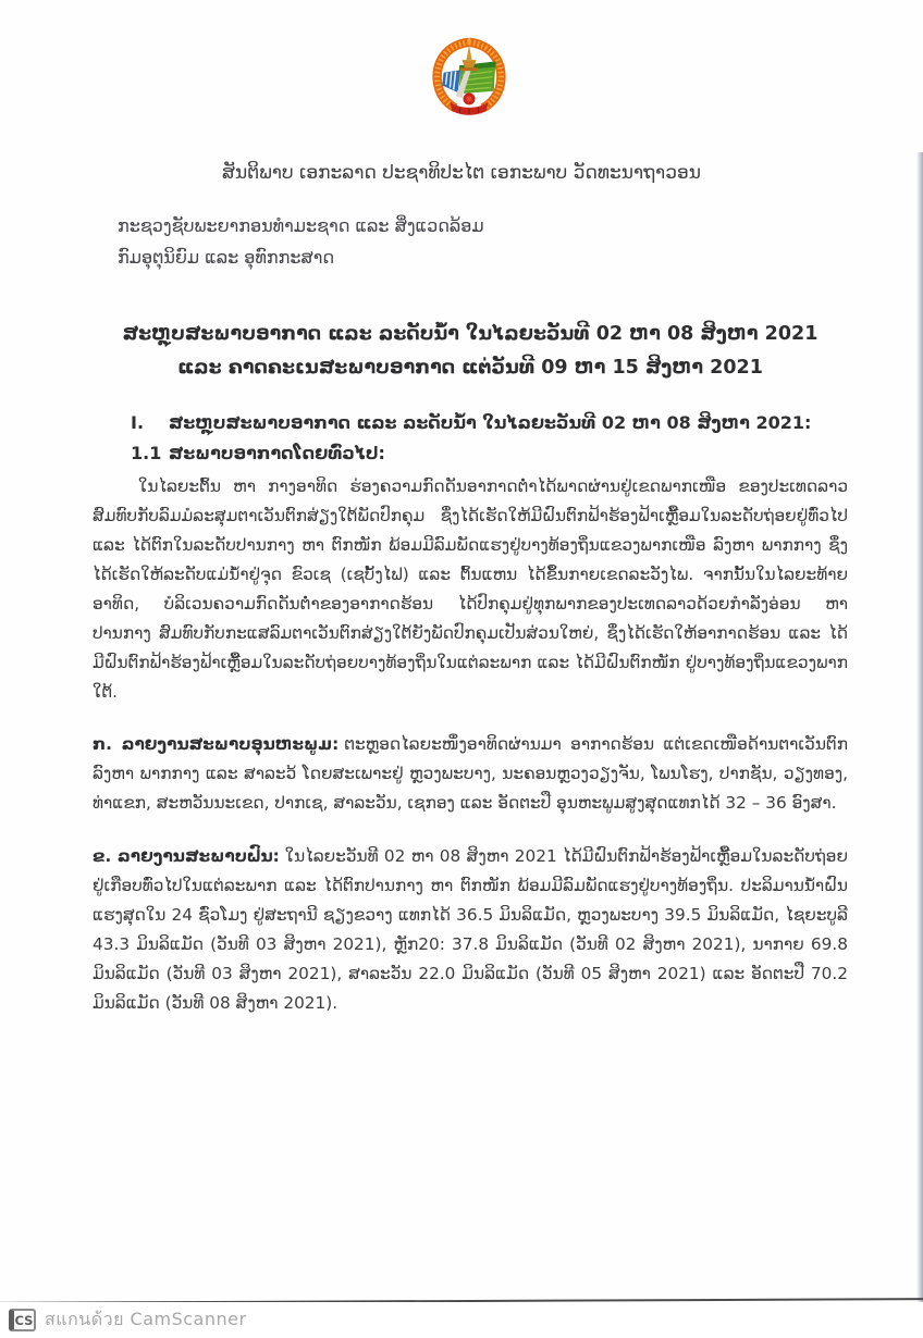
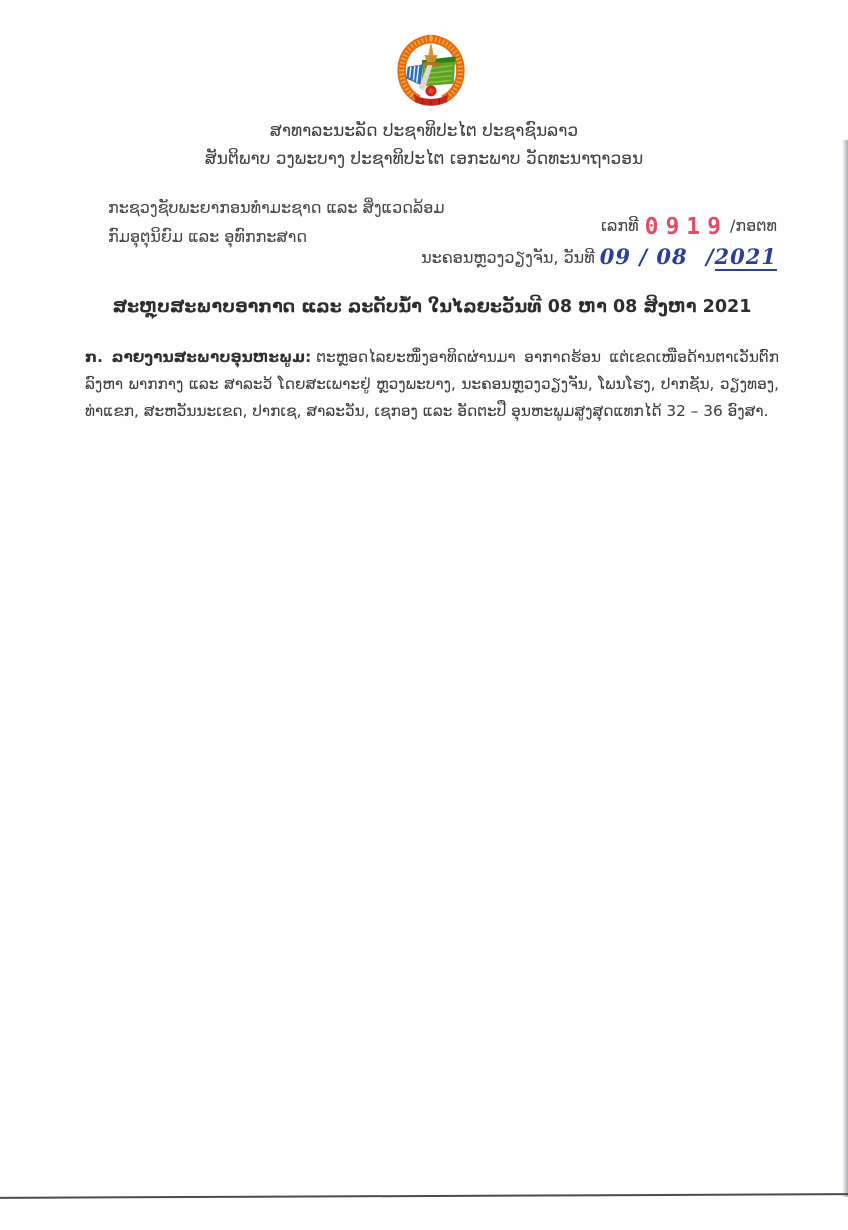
+ ສາທາລະນະລັດ ປະຊາທິປະໄຕ ປະຊາຊົນລາວ
- ສັນຕິພາບ ເອກະລາດ ປະຊາທິປະໄຕ ເອກະພາບ ວັດທະນາຖາວອນ
+ ສັນຕິພາບ ວງພະບາງ ປະຊາທິປະໄຕ ເອກະພາບ ວັດທະນາຖາວອນ
  ກະຊວງຊັບພະຍາກອນທຳມະຊາດ ແລະ ສິ່ງແວດລ້ອມ
  ກົມອຸຕຸນິຍົມ ແລະ ອຸທົກກະສາດ
+ ເລກທີ 0919/ກອຕທ
+ ນະຄອນຫຼວງວຽງຈັນ, ວັນທີ 09 / 08 /2021
- ສະຫຼຸບສະພາບອາກາດ ແລະ ລະດັບນ້ຳ ໃນໄລຍະວັນທີ 02 ຫາ 08 ສິງຫາ 2021
+ ສະຫຼຸບສະພາບອາກາດ ແລະ ລະດັບນ້ຳ ໃນໄລຍະວັນທີ 08 ຫາ 08 ສິງຫາ 2021
- ແລະ ຄາດຄະເນສະພາບອາກາດ ແຕ່ວັນທີ 09 ຫາ 15 ສິງຫາ 2021
- I.
- ສະຫຼຸບສະພາບອາກາດ ແລະ ລະດັບນ້ຳ ໃນໄລຍະວັນທີ 02 ຫາ 08 ສິງຫາ 2021:
- 1.1
- ສະພາບອາກາດໂດຍທົ່ວໄປ:
- ໃນໄລຍະຕົ້ນ ຫາ ກາງອາທິດ ຮ່ອງຄວາມກົດດັນອາກາດຕ່ຳໄດ້ພາດຜ່ານຢູ່ເຂດພາກເໜືອ ຂອງປະເທດລາວ ສົມທົບກັບລົມມໍລະສຸມຕາເວັນຕົກສ່ຽງໃຕ້ພັດປົກຄຸມ ຊຶ່ງໄດ້ເຮັດໃຫ້ມີຝົນຕົກຟ້າຮ້ອງຟ້າເຫຼື້ອມໃນລະດັບຖ່ອຍຢູ່ທົ່ວໄປ ແລະ ໄດ້ຕົກໃນລະດັບປານກາງ ຫາ ຕົກໜັກ ພ້ອມມີລົມພັດແຮງຢູ່ບາງທ້ອງຖິ່ນແຂວງພາກເໜືອ ລົງຫາ ພາກກາງ ຊຶ່ງໄດ້ເຮັດໃຫ້ລະດັບແມ່ນ້ຳຢູ່ຈຸດ ຂົວເຊ (ເຊບັ້ງໄຟ) ແລະ ຕົ້ນແຫນ ໄດ້ຂຶ້ນກາຍເຂດລະວັງໄພ. ຈາກນັ້ນໃນໄລຍະທ້າຍອາທິດ, ບໍລິເວນຄວາມກົດດັນຕ່ຳຂອງອາກາດຮ້ອນ ໄດ້ປົກຄຸມຢູ່ທຸກພາກຂອງປະເທດລາວດ້ວຍກຳລັງອ່ອນ ຫາ ປານກາງ ສົມທົບກັບກະແສລົມຕາເວັນຕົກສ່ຽງໃຕ້ຍັງພັດປົກຄຸມເປັນສ່ວນໃຫຍ່, ຊຶ່ງໄດ້ເຮັດໃຫ້ອາກາດຮ້ອນ ແລະ ໄດ້ມີຝົນຕົກຟ້າຮ້ອງຟ້າເຫຼື້ອມໃນລະດັບຖ່ອຍບາງທ້ອງຖິ່ນໃນແຕ່ລະພາກ ແລະ ໄດ້ມີຝົນຕົກໜັກ ຢູ່ບາງທ້ອງຖິ່ນແຂວງພາກໃຕ້.
  ກ. ລາຍງານສະພາບອຸນຫະພູມ: ຕະຫຼອດໄລຍະໜຶ່ງອາທິດຜ່ານມາ ອາກາດຮ້ອນ ແຕ່ເຂດເໜືອດ້ານຕາເວັນຕົກ ລົງຫາ ພາກກາງ ແລະ ສາລະວ້ ໂດຍສະເພາະຢູ່ ຫຼວງພະບາງ, ນະຄອນຫຼວງວຽງຈັນ, ໂພນໂຮງ, ປາກຊັນ, ວຽງທອງ, ທ່າແຂກ, ສະຫວັນນະເຂດ, ປາກເຊ, ສາລະວັນ, ເຊກອງ ແລະ ອັດຕະປື ອຸນຫະພູມສູງສຸດແທກໄດ້ 32 – 36 ອົງສາ.
- ຂ. ລາຍງານສະພາບຝົນ: ໃນໄລຍະວັນທີ 02 ຫາ 08 ສິງຫາ 2021 ໄດ້ມີຝົນຕົກຟ້າຮ້ອງຟ້າເຫຼື້ອມໃນລະດັບຖ່ອຍຢູ່ເກືອບທົ່ວໄປໃນແຕ່ລະພາກ ແລະ ໄດ້ຕົກປານກາງ ຫາ ຕົກໜັກ ພ້ອມມີລົມພັດແຮງຢູ່ບາງທ້ອງຖິ່ນ. ປະລິມານນ້ຳຝົນແຮງສຸດໃນ 24 ຊົ່ວໂມງ ຢູ່ສະຖານີ ຊຽງຂວາງ ແທກໄດ້ 36.5 ມິນລິແມັດ, ຫຼວງພະບາງ 39.5 ມິນລິແມັດ, ໄຊຍະບູລີ 43.3 ມິນລິແມັດ (ວັນທີ 03 ສິງຫາ 2021), ຫຼັກ20: 37.8 ມິນລິແມັດ (ວັນທີ 02 ສິງຫາ 2021), ນາກາຍ 69.8 ມິນລິແມັດ (ວັນທີ 03 ສິງຫາ 2021), ສາລະວັນ 22.0 ມິນລິແມັດ (ວັນທີ 05 ສິງຫາ 2021) ແລະ ອັດຕະປື 70.2 ມິນລິແມັດ (ວັນທີ 08 ສິງຫາ 2021).
- CS
- สแกนด้วย CamScanner
